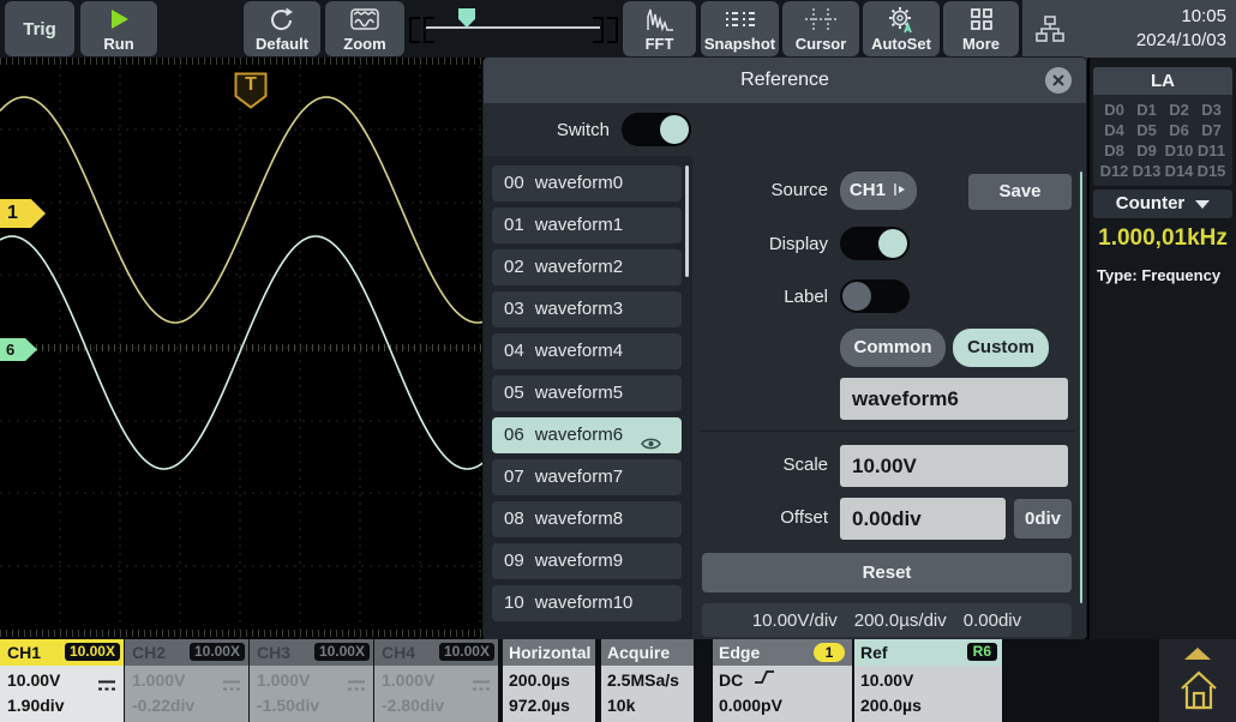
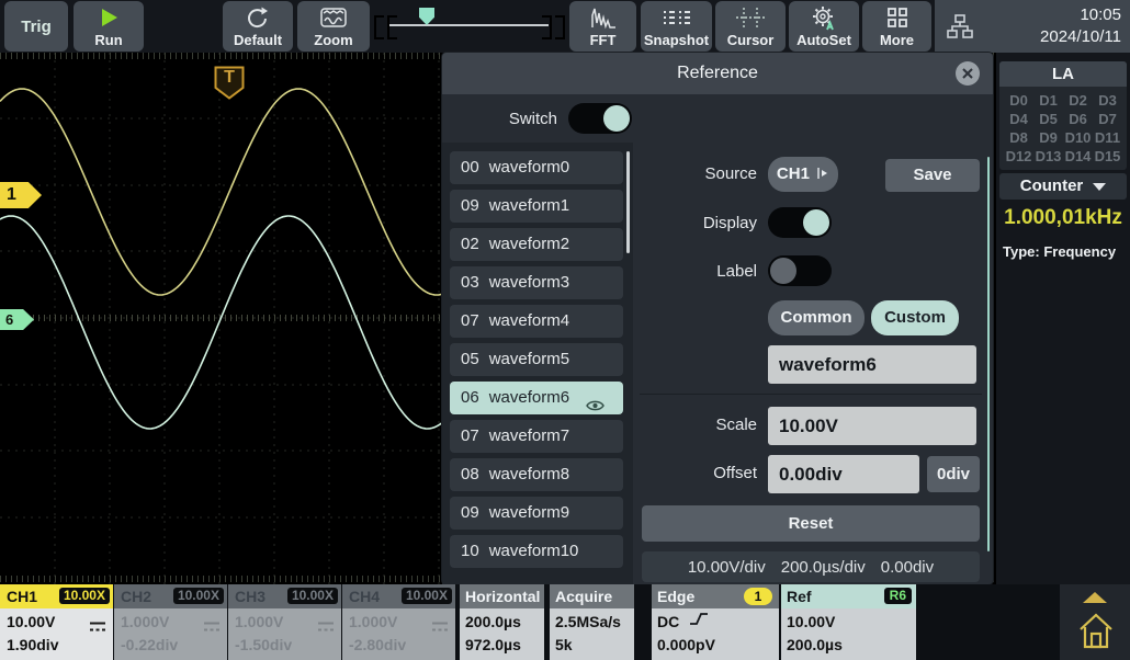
  Trig
  Run
  Default
  Zoom
  FFT
  Snapshot
  Cursor
  AutoSet
  More
  10:05
- 2024/10/03
+ 2024/10/11
  T
  1
  6
  LA
  D0
  D1
  D2
  D3
  D4
  D5
  D6
  D7
  D8
  D9
  D10
  D11
  D12
  D13
  D14
  D15
  Counter
  1.000,01kHz
  Type: Frequency
  Reference
  Switch
  00 waveform0
- 01 waveform1
+ 09 waveform1
  02 waveform2
  03 waveform3
- 04 waveform4
+ 07 waveform4
  05 waveform5
  06 waveform6
  07 waveform7
  08 waveform8
  09 waveform9
  10 waveform10
  Source
  CH1
  Save
  Display
  Label
  Common
  Custom
  waveform6
  Scale
  10.00V
  Offset
  0.00div
  0div
  Reset
  10.00V/div
  200.0µs/div
  0.00div
  CH1
  10.00X
  10.00V
  1.90div
  CH2
  10.00X
  1.000V
  -0.22div
  CH3
  10.00X
  1.000V
  -1.50div
  CH4
  10.00X
  1.000V
  -2.80div
  Horizontal
  200.0µs
  972.0µs
  Acquire
  2.5MSa/s
- 10k
+ 5k
  Edge
  1
  DC
  0.000pV
  Ref
  R6
  10.00V
  200.0µs
